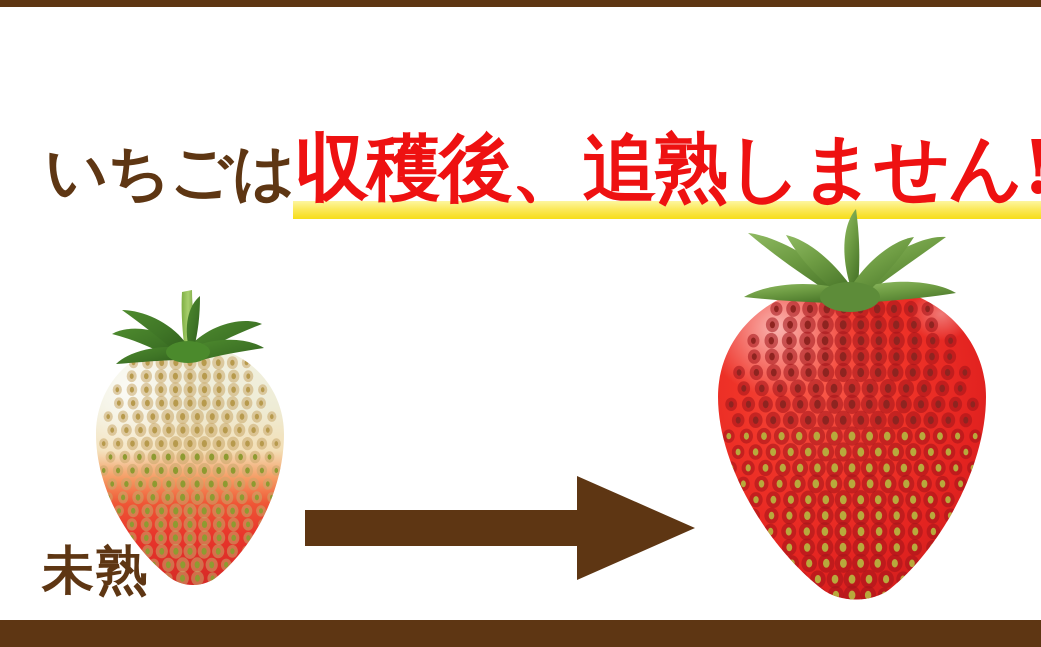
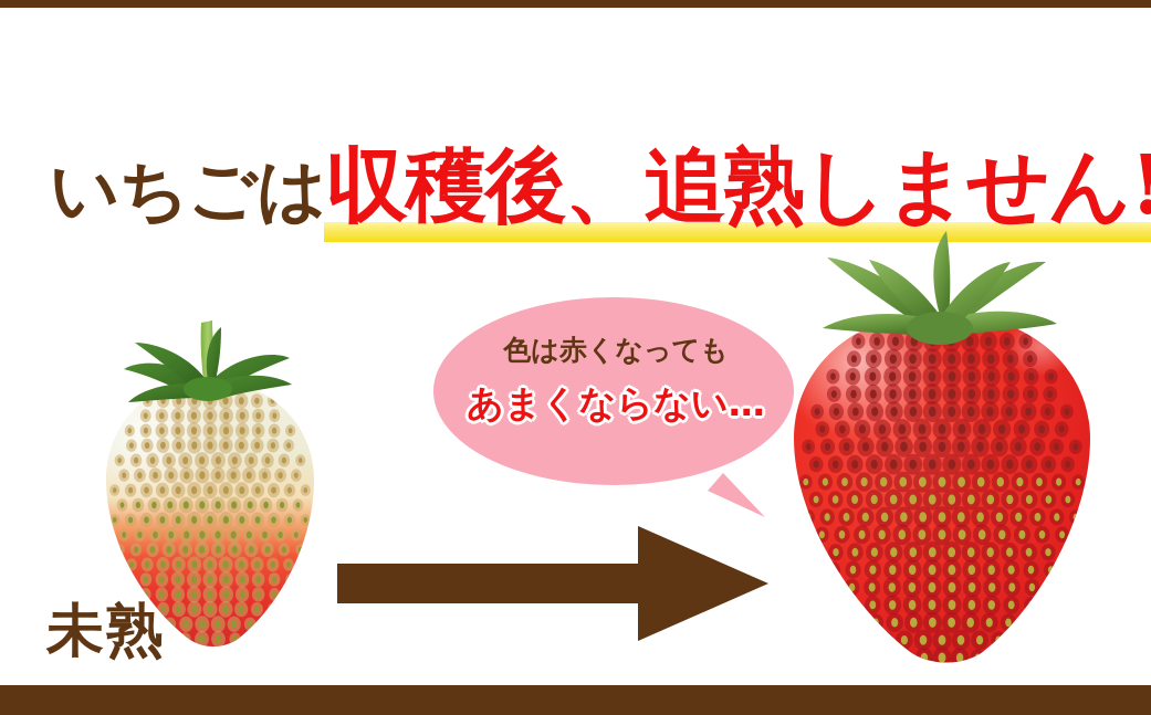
  いちごは収穫後、追熟しません!
  未熟
+ 色は赤くなっても
+ あまくならない…
